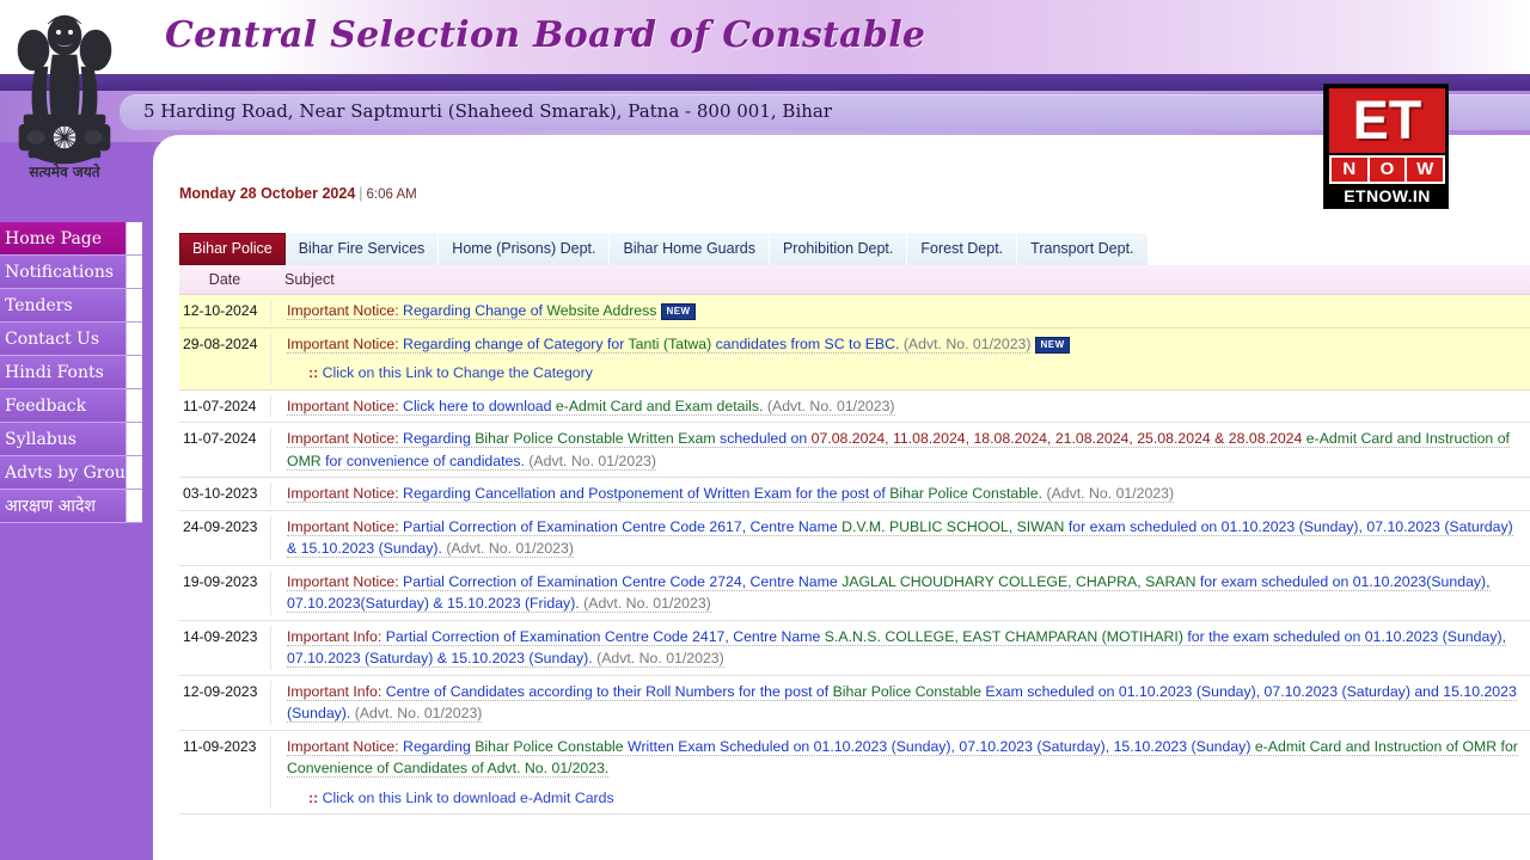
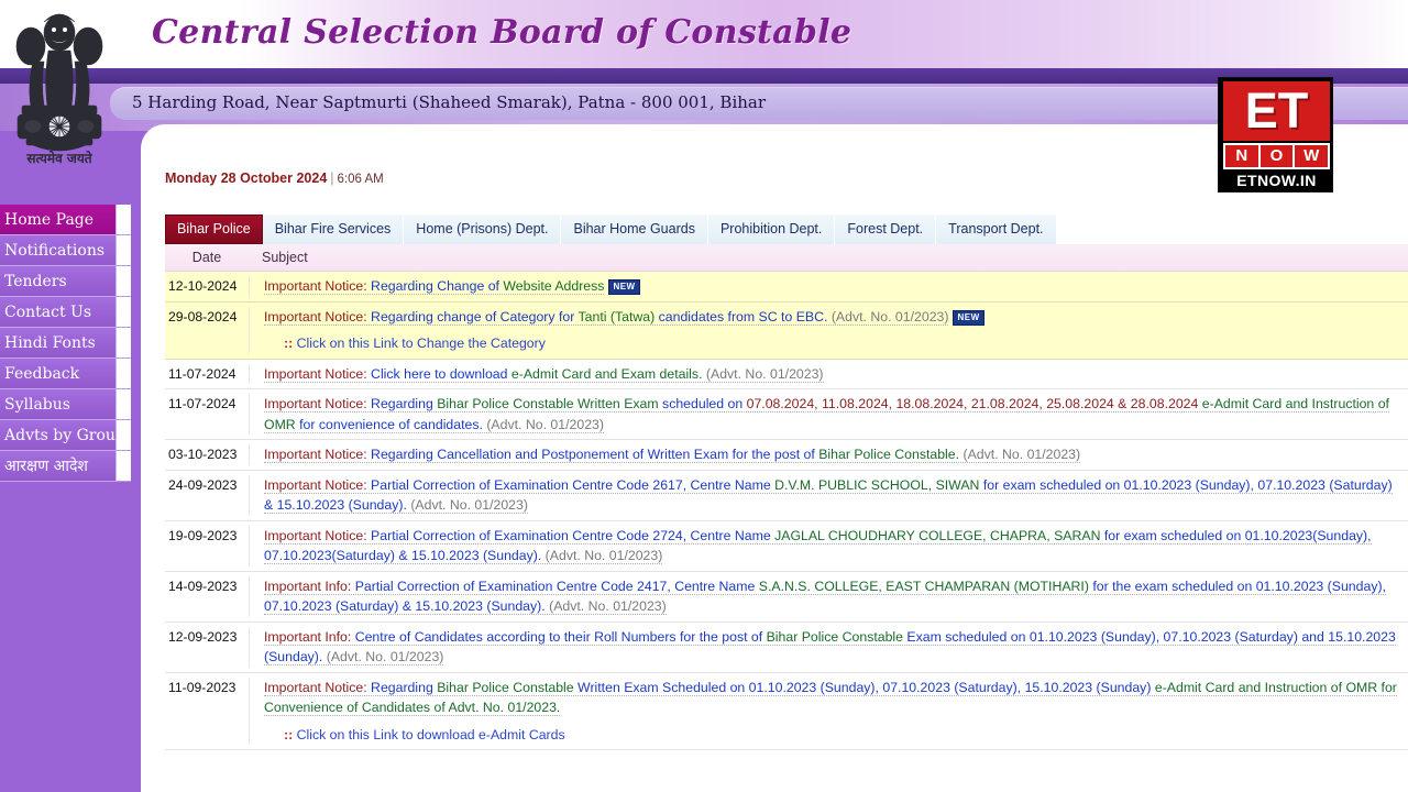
  Central Selection Board of Constable
  5 Harding Road, Near Saptmurti (Shaheed Smarak), Patna - 800 001, Bihar
  सत्यमेव जयते
  ET
  N
  O
  W
  ETNOW.IN
  Home Page
  Notifications
  Tenders
  Contact Us
  Hindi Fonts
  Feedback
  Syllabus
  Advts by Grou
  आरक्षण आदेश
  Monday 28 October 2024 | 6:06 AM
  Bihar Police
  Bihar Fire Services
  Home (Prisons) Dept.
  Bihar Home Guards
  Prohibition Dept.
  Forest Dept.
  Transport Dept.
  Date
  Subject
  12-10-2024
  Important Notice: Regarding Change of Website Address NEW
  29-08-2024
  Important Notice: Regarding change of Category for Tanti (Tatwa) candidates from SC to EBC. (Advt. No. 01/2023) NEW
  :: Click on this Link to Change the Category
  11-07-2024
  Important Notice: Click here to download e-Admit Card and Exam details. (Advt. No. 01/2023)
  11-07-2024
  Important Notice: Regarding Bihar Police Constable Written Exam scheduled on 07.08.2024, 11.08.2024, 18.08.2024, 21.08.2024, 25.08.2024 & 28.08.2024 e-Admit Card and Instruction of OMR for convenience of candidates. (Advt. No. 01/2023)
  03-10-2023
  Important Notice: Regarding Cancellation and Postponement of Written Exam for the post of Bihar Police Constable. (Advt. No. 01/2023)
  24-09-2023
  Important Notice: Partial Correction of Examination Centre Code 2617, Centre Name D.V.M. PUBLIC SCHOOL, SIWAN for exam scheduled on 01.10.2023 (Sunday), 07.10.2023 (Saturday) & 15.10.2023 (Sunday). (Advt. No. 01/2023)
  19-09-2023
- Important Notice: Partial Correction of Examination Centre Code 2724, Centre Name JAGLAL CHOUDHARY COLLEGE, CHAPRA, SARAN for exam scheduled on 01.10.2023(Sunday), 07.10.2023(Saturday) & 15.10.2023 (Friday). (Advt. No. 01/2023)
+ Important Notice: Partial Correction of Examination Centre Code 2724, Centre Name JAGLAL CHOUDHARY COLLEGE, CHAPRA, SARAN for exam scheduled on 01.10.2023(Sunday), 07.10.2023(Saturday) & 15.10.2023 (Sunday). (Advt. No. 01/2023)
  14-09-2023
  Important Info: Partial Correction of Examination Centre Code 2417, Centre Name S.A.N.S. COLLEGE, EAST CHAMPARAN (MOTIHARI) for the exam scheduled on 01.10.2023 (Sunday), 07.10.2023 (Saturday) & 15.10.2023 (Sunday). (Advt. No. 01/2023)
  12-09-2023
  Important Info: Centre of Candidates according to their Roll Numbers for the post of Bihar Police Constable Exam scheduled on 01.10.2023 (Sunday), 07.10.2023 (Saturday) and 15.10.2023 (Sunday). (Advt. No. 01/2023)
  11-09-2023
  Important Notice: Regarding Bihar Police Constable Written Exam Scheduled on 01.10.2023 (Sunday), 07.10.2023 (Saturday), 15.10.2023 (Sunday) e-Admit Card and Instruction of OMR for Convenience of Candidates of Advt. No. 01/2023.
  :: Click on this Link to download e-Admit Cards
